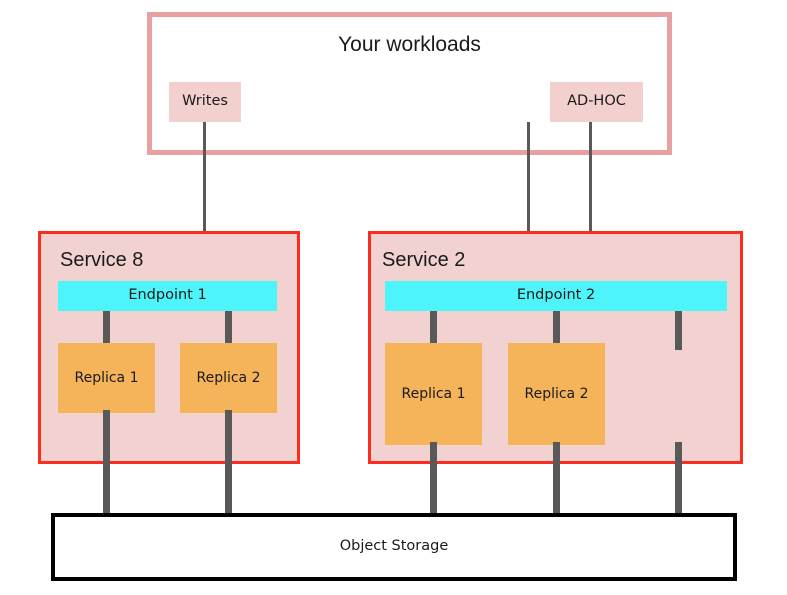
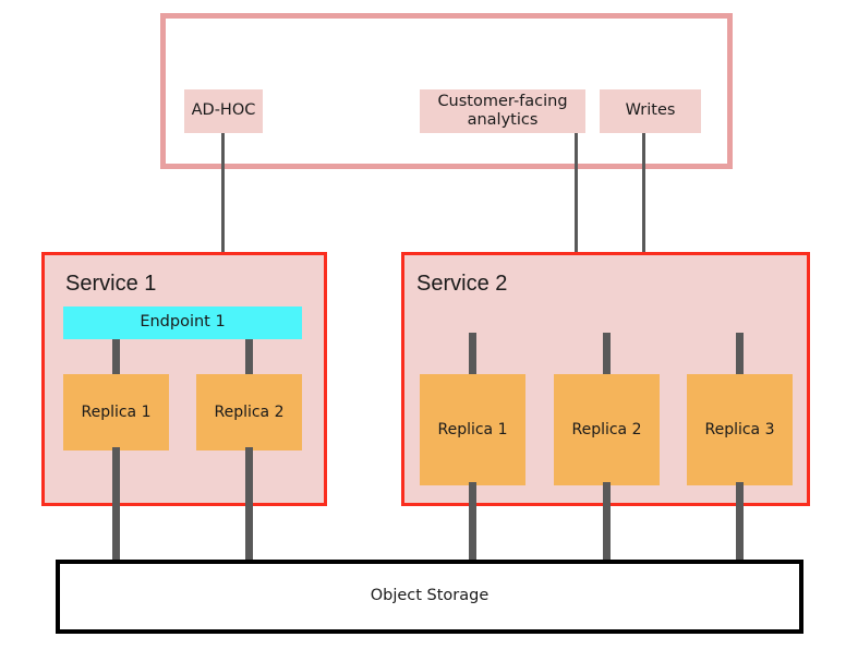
- Your workloads
- Writes
+ AD-HOC
+ Customer-facing analytics
- AD-HOC
+ Writes
- Service 8
+ Service 1
  Endpoint 1
  Replica 1
  Replica 2
  Service 2
- Endpoint 2
  Replica 1
  Replica 2
+ Replica 3
  Object Storage
